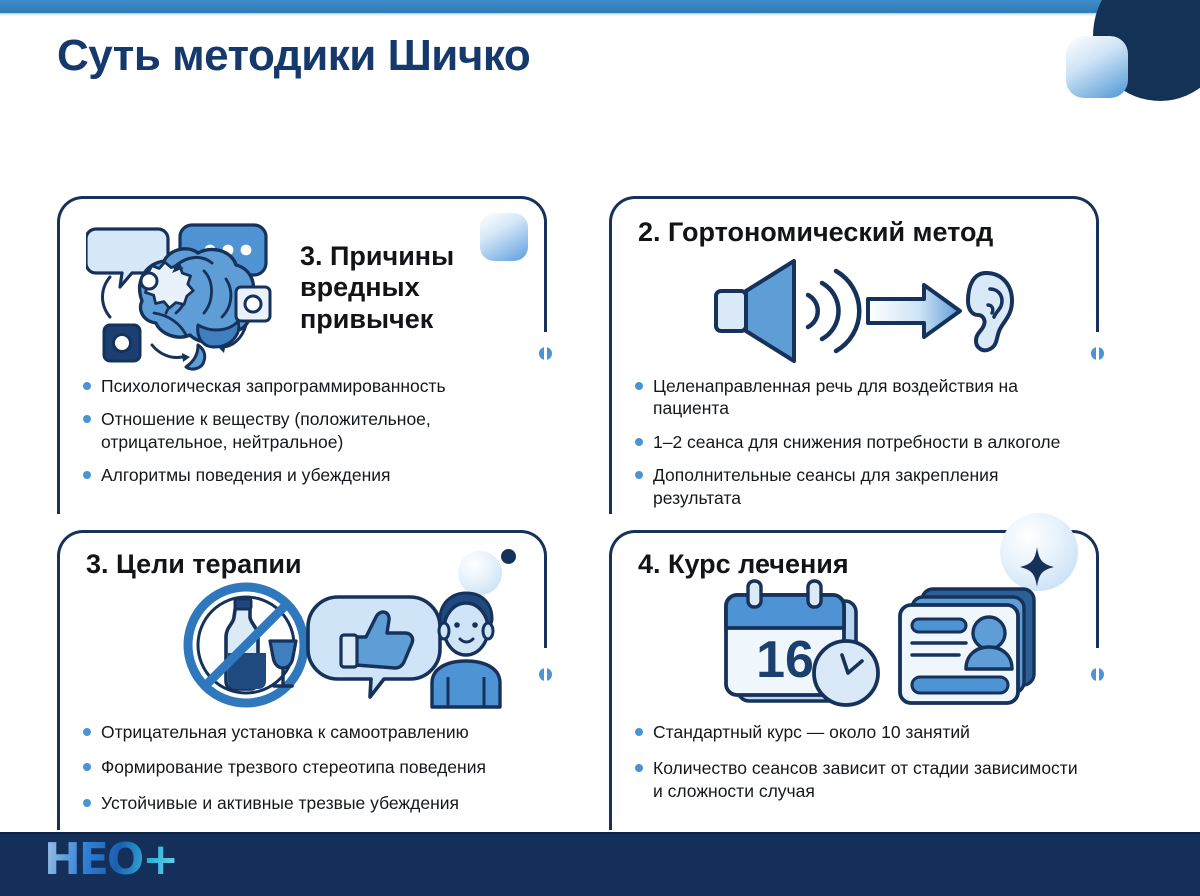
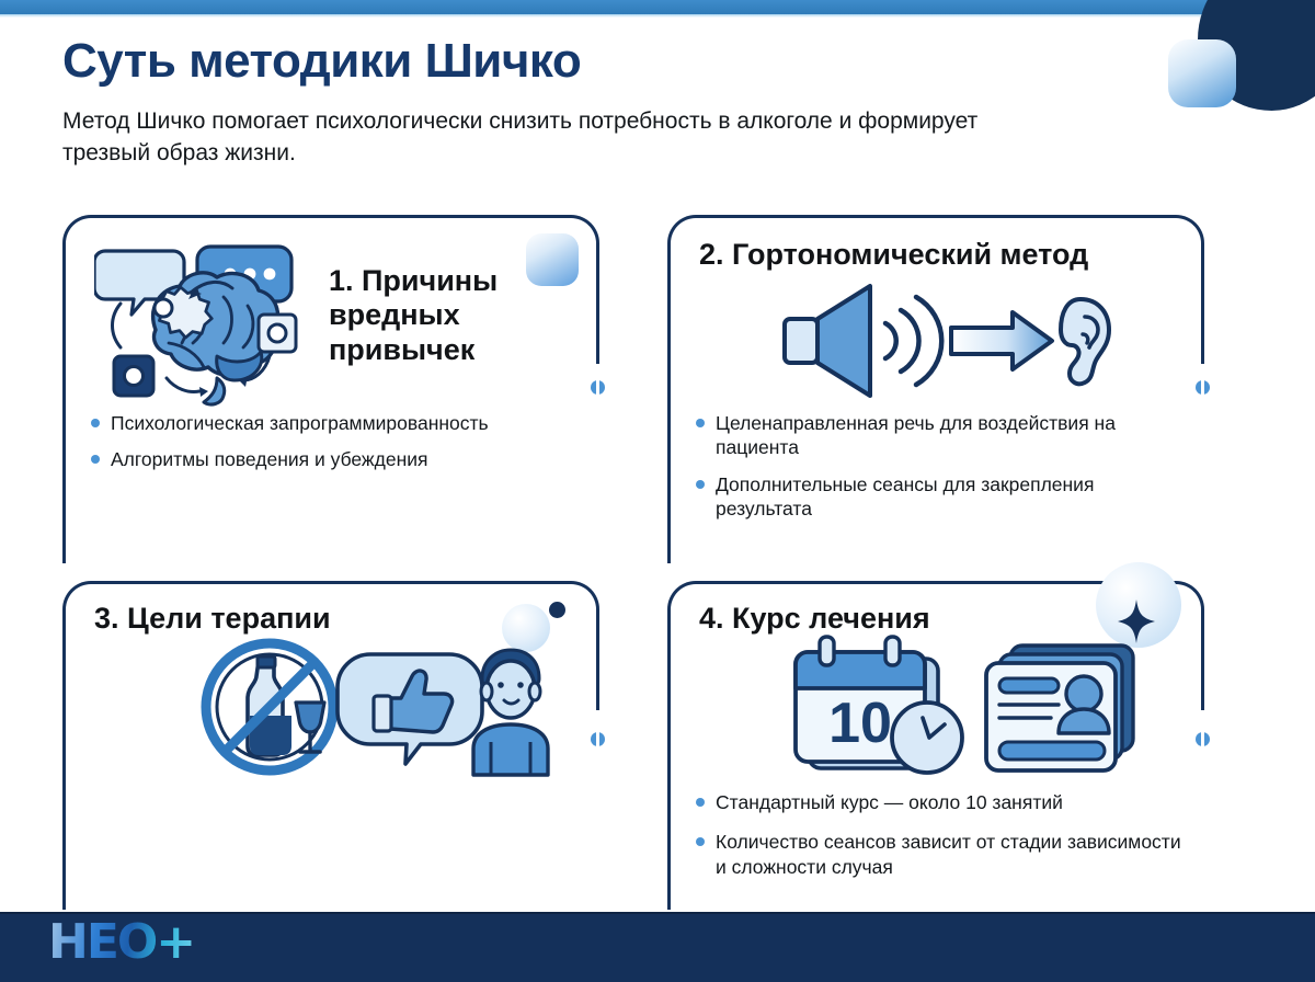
  Суть методики Шичко
+ Метод Шичко помогает психологически снизить потребность в алкоголе и формирует трезвый образ жизни.
- 3. Причины вредных привычек
+ 1. Причины вредных привычек
  Психологическая запрограммированность
- Отношение к веществу (положительное, отрицательное, нейтральное)
  Алгоритмы поведения и убеждения
  2. Гортономический метод
  Целенаправленная речь для воздействия на пациента
- 1–2 сеанса для снижения потребности в алкоголе
  Дополнительные сеансы для закрепления результата
  3. Цели терапии
- Отрицательная установка к самоотравлению
- Формирование трезвого стереотипа поведения
- Устойчивые и активные трезвые убеждения
  4. Курс лечения
- 16
+ 10
  Стандартный курс — около 10 занятий
  Количество сеансов зависит от стадии зависимости и сложности случая
  НЕО+
